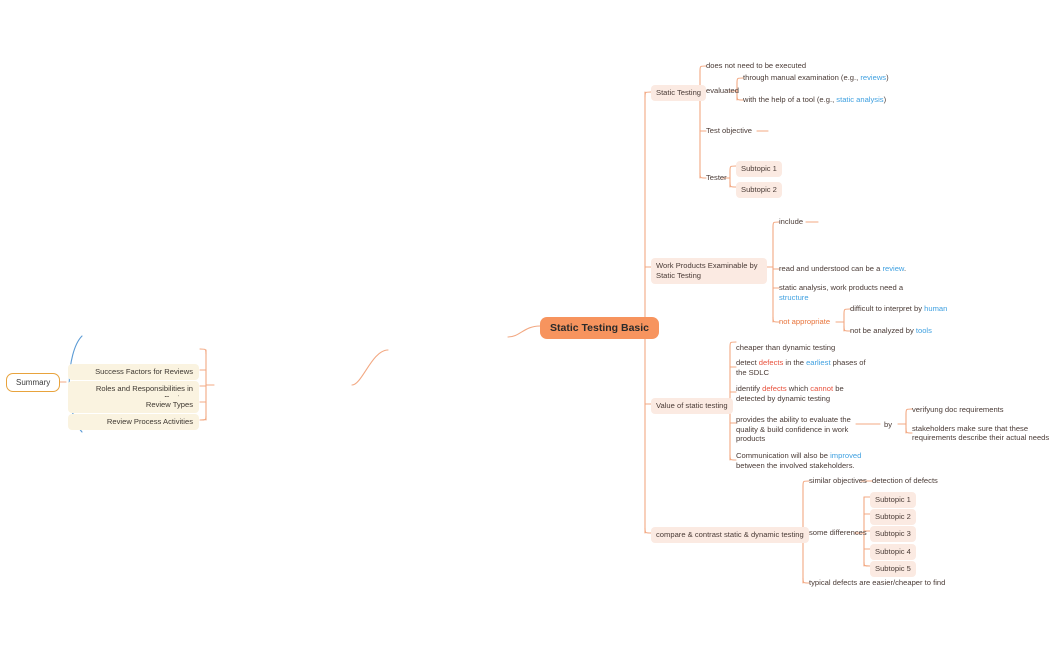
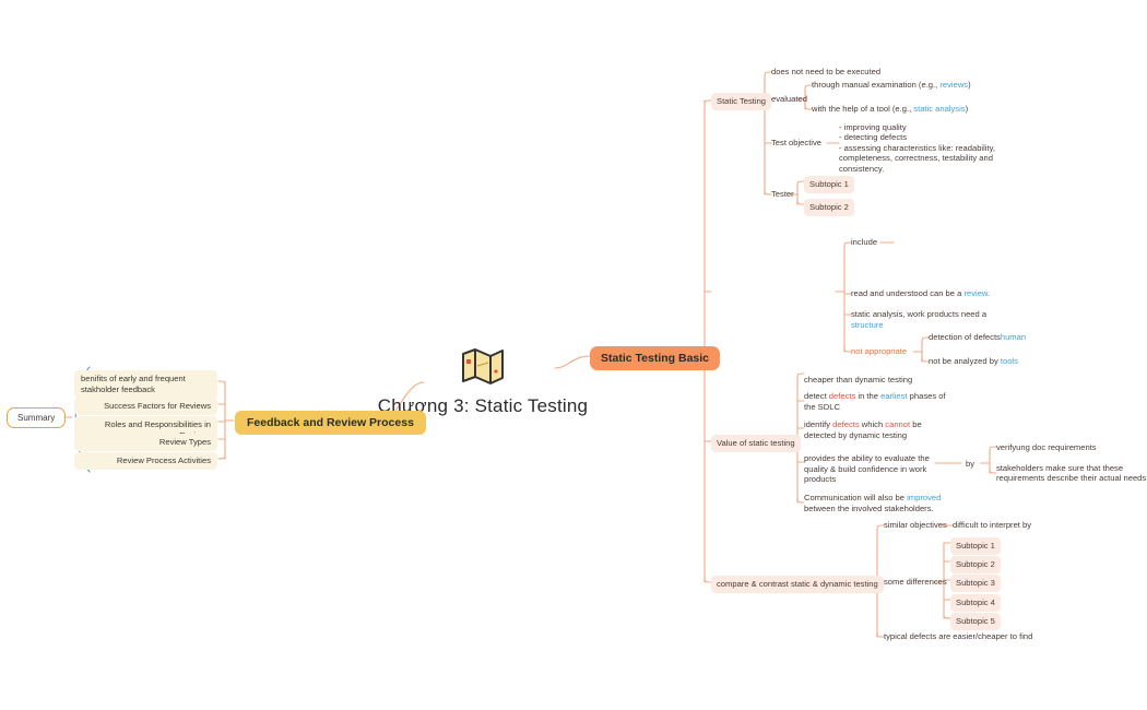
+ Chương 3: Static Testing
  Static Testing Basic
  Static Testing
  does not need to be executed
  evaluated
  through manual examination (e.g., reviews)
  with the help of a tool (e.g., static analysis)
  Test objective
+ - improving quality
+ - detecting defects
+ - assessing characteristics like: readability,
+ completeness, correctness, testability and
+ consistency.
  Tester
  Subtopic 1
  Subtopic 2
- Work Products Examinable by Static Testing
  include
  read and understood can be a review.
  static analysis, work products need a structure
  not appropriate
- difficult to interpret by human
+ detection of defectshuman
  not be analyzed by tools
  Value of static testing
  cheaper than dynamic testing
  detect defects in the earliest phases of the SDLC
  identify defects which cannot be detected by dynamic testing
  provides the ability to evaluate the quality & build confidence in work products
  by
  verifyung doc requirements
  stakeholders make sure that these
  requirements describe their actual needs
  Communication will also be improved between the involved stakeholders.
  compare & contrast static & dynamic testing
  similar objectives
- detection of defects
+ difficult to interpret by
  some differences
  Subtopic 1
  Subtopic 2
  Subtopic 3
  Subtopic 4
  Subtopic 5
  typical defects are easier/cheaper to find
+ Feedback and Review Process
  Summary
+ benifits of early and frequent stakholder feedback
  Success Factors for Reviews
  Roles and Responsibilities in
  Review Types
  Review Process Activities
